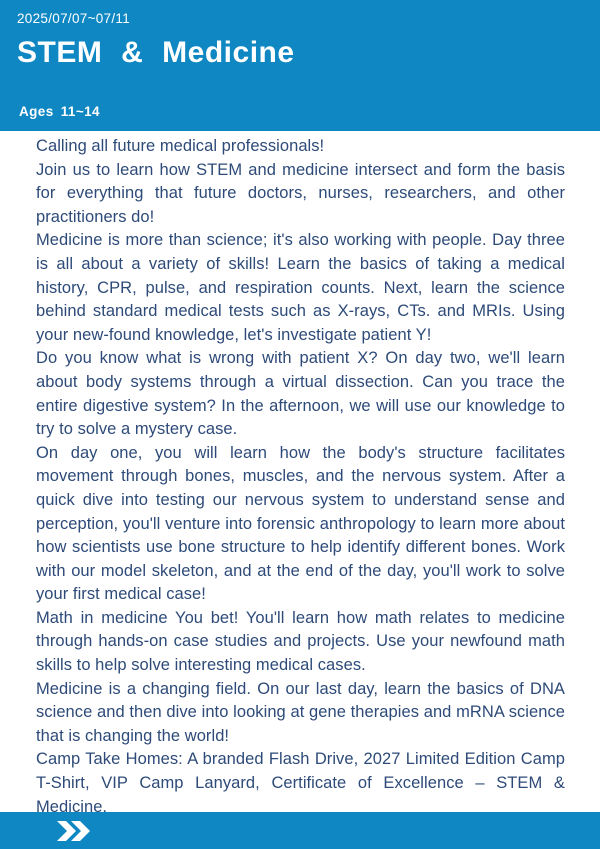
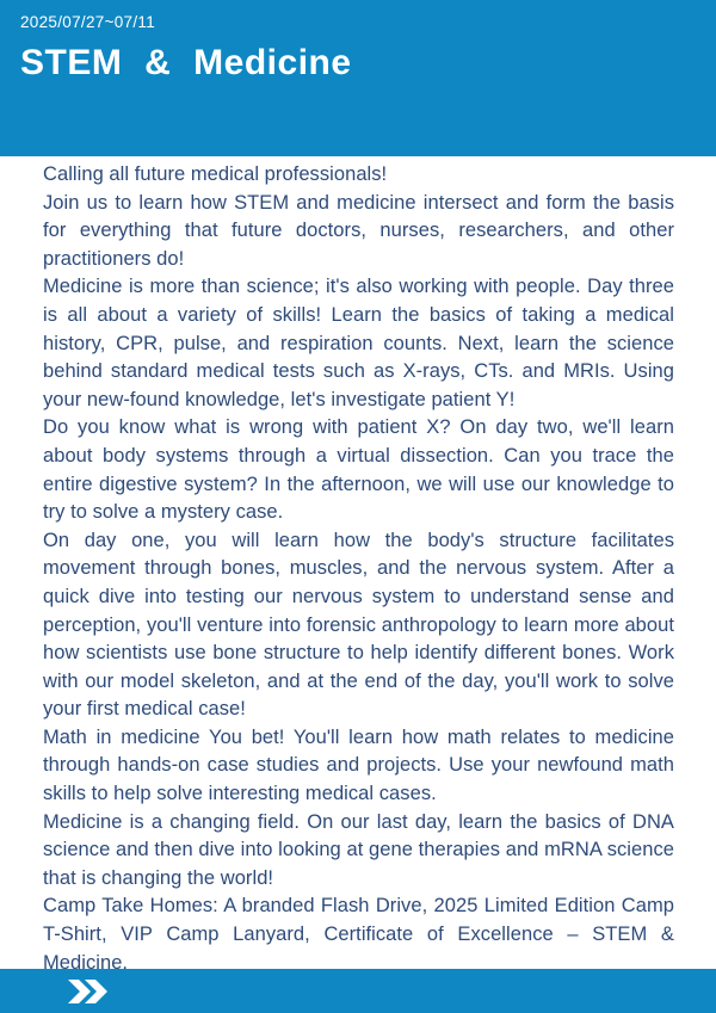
- 2025/07/07~07/11
+ 2025/07/27~07/11
  STEM & Medicine
- Ages 11~14
  Calling all future medical professionals!
  Join us to learn how STEM and medicine intersect and form the basis for everything that future doctors, nurses, researchers, and other practitioners do!
  Medicine is more than science; it's also working with people. Day three is all about a variety of skills! Learn the basics of taking a medical history, CPR, pulse, and respiration counts. Next, learn the science behind standard medical tests such as X-rays, CTs. and MRIs. Using your new-found knowledge, let's investigate patient Y!
  Do you know what is wrong with patient X? On day two, we'll learn about body systems through a virtual dissection. Can you trace the entire digestive system? In the afternoon, we will use our knowledge to try to solve a mystery case.
  On day one, you will learn how the body's structure facilitates movement through bones, muscles, and the nervous system. After a quick dive into testing our nervous system to understand sense and perception, you'll venture into forensic anthropology to learn more about how scientists use bone structure to help identify different bones. Work with our model skeleton, and at the end of the day, you'll work to solve your first medical case!
  Math in medicine You bet! You'll learn how math relates to medicine through hands-on case studies and projects. Use your newfound math skills to help solve interesting medical cases.
  Medicine is a changing field. On our last day, learn the basics of DNA science and then dive into looking at gene therapies and mRNA science that is changing the world!
- Camp Take Homes: A branded Flash Drive, 2027 Limited Edition Camp T-Shirt, VIP Camp Lanyard, Certificate of Excellence – STEM & Medicine.
+ Camp Take Homes: A branded Flash Drive, 2025 Limited Edition Camp T-Shirt, VIP Camp Lanyard, Certificate of Excellence – STEM & Medicine.
